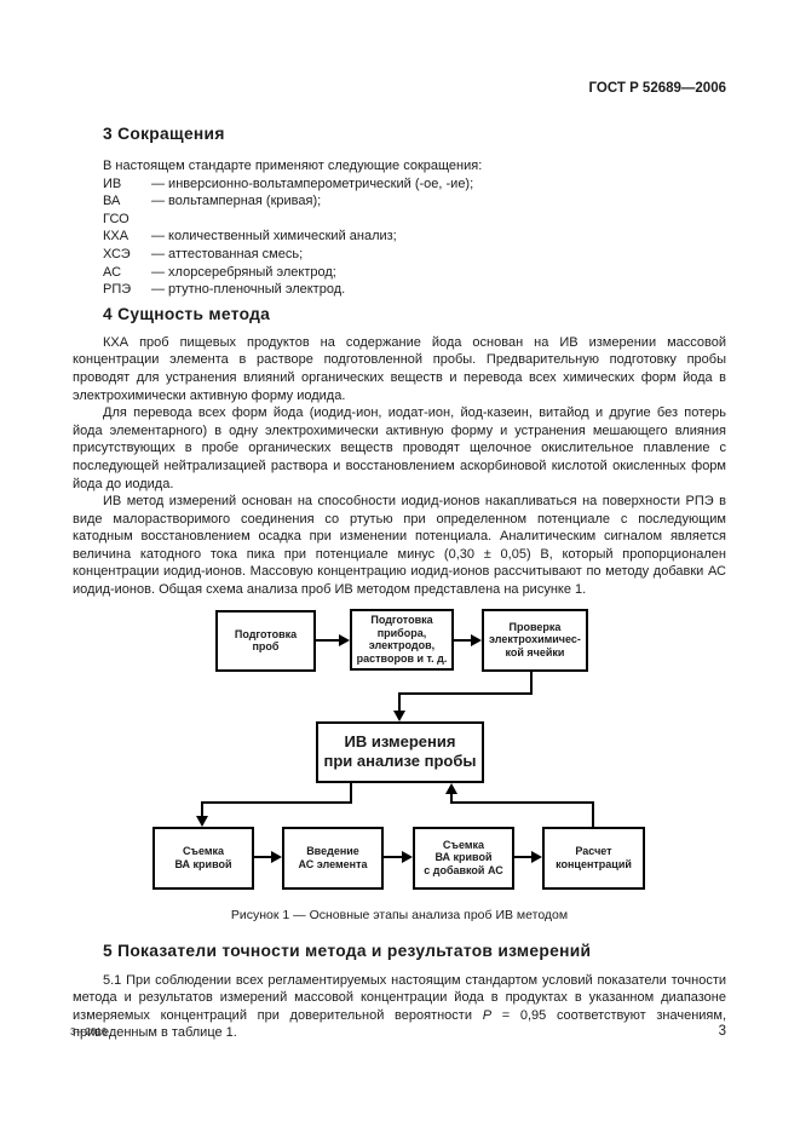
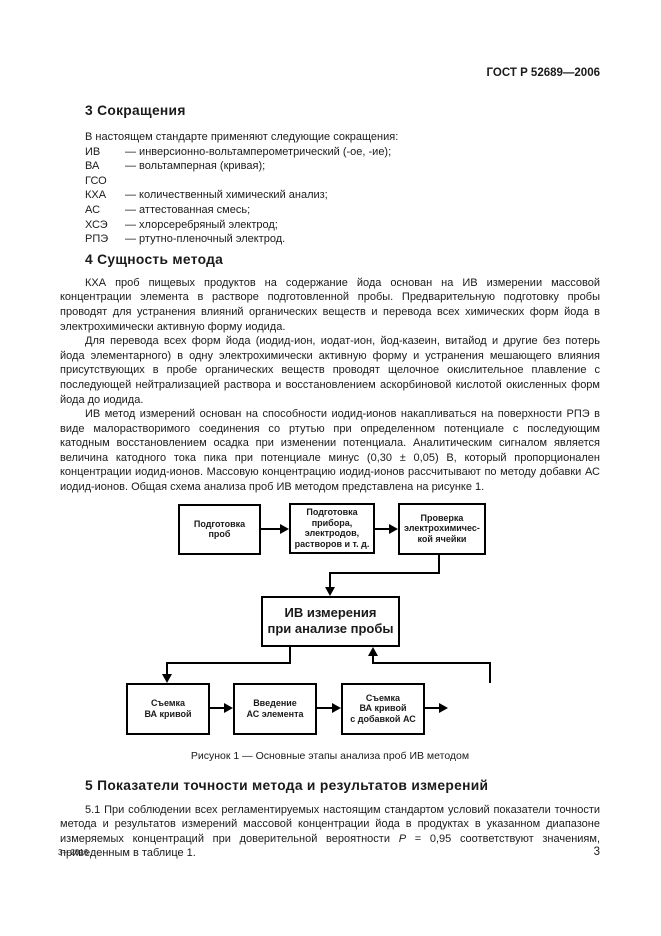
  ГОСТ Р 52689—2006
  3 Сокращения
  В настоящем стандарте применяют следующие сокращения:
  ИВ
  — инверсионно-вольтамперометрический (-ое, -ие);
  ВА
  — вольтамперная (кривая);
  ГСО
  КХА
  — количественный химический анализ;
- ХСЭ
+ АС
  — аттестованная смесь;
- АС
+ ХСЭ
  — хлорсеребряный электрод;
  РПЭ
  — ртутно-пленочный электрод.
  4 Сущность метода
  КХА проб пищевых продуктов на содержание йода основан на ИВ измерении массовой концентрации элемента в растворе подготовленной пробы. Предварительную подготовку пробы проводят для устранения влияний органических веществ и перевода всех химических форм йода в электрохимически активную форму иодида.
  Для перевода всех форм йода (иодид-ион, иодат-ион, йод-казеин, витайод и другие без потерь йода элементарного) в одну электрохимически активную форму и устранения мешающего влияния присутствующих в пробе органических веществ проводят щелочное окислительное плавление с последующей нейтрализацией раствора и восстановлением аскорбиновой кислотой окисленных форм йода до иодида.
  ИВ метод измерений основан на способности иодид-ионов накапливаться на поверхности РПЭ в виде малорастворимого соединения со ртутью при определенном потенциале с последующим катодным восстановлением осадка при изменении потенциала. Аналитическим сигналом является величина катодного тока пика при потенциале минус (0,30 ± 0,05) В, который пропорционален концентрации иодид-ионов. Массовую концентрацию иодид-ионов рассчитывают по методу добавки АС иодид-ионов. Общая схема анализа проб ИВ методом представлена на рисунке 1.
  Подготовка
  проб
  Подготовка
  прибора,
  электродов,
  растворов и т. д.
  Проверка
  электрохимичес-
  кой ячейки
  ИВ измерения
  при анализе пробы
  Съемка
  ВА кривой
  Введение
  АС элемента
  Съемка
  ВА кривой
  с добавкой АС
- Расчет
- концентраций
  Рисунок 1 — Основные этапы анализа проб ИВ методом
  5 Показатели точности метода и результатов измерений
  5.1 При соблюдении всех регламентируемых настоящим стандартом условий показатели точности метода и результатов измерений массовой концентрации йода в продуктах в указанном диапазоне измеряемых концентраций при доверительной вероятности P = 0,95 соответствуют значениям, приведенным в таблице 1.
  3—2016
  3
